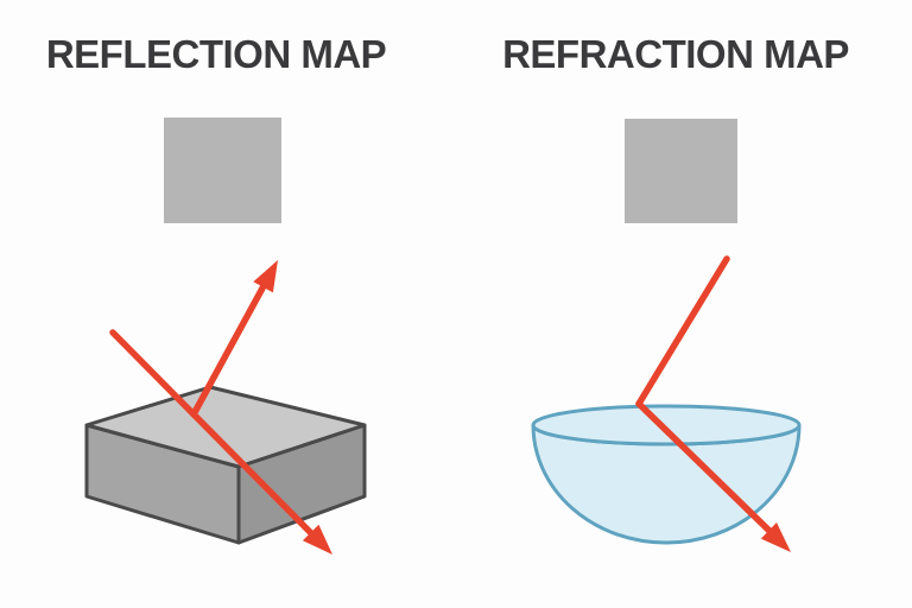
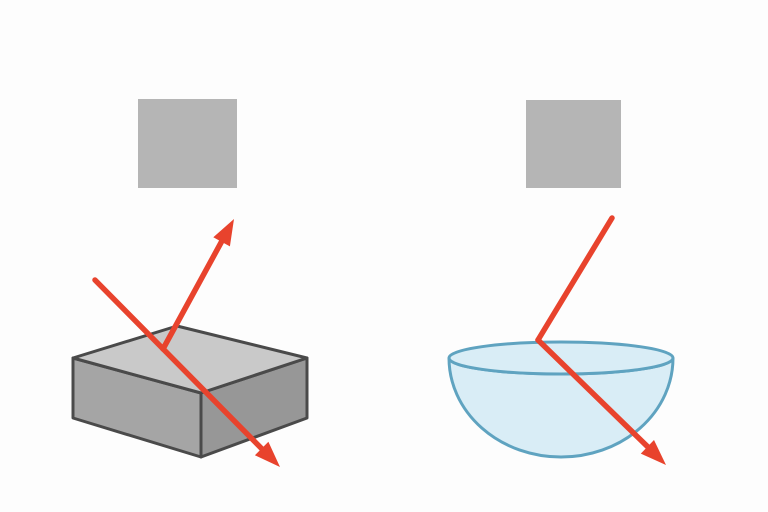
- REFLECTION MAP
- REFRACTION MAP
